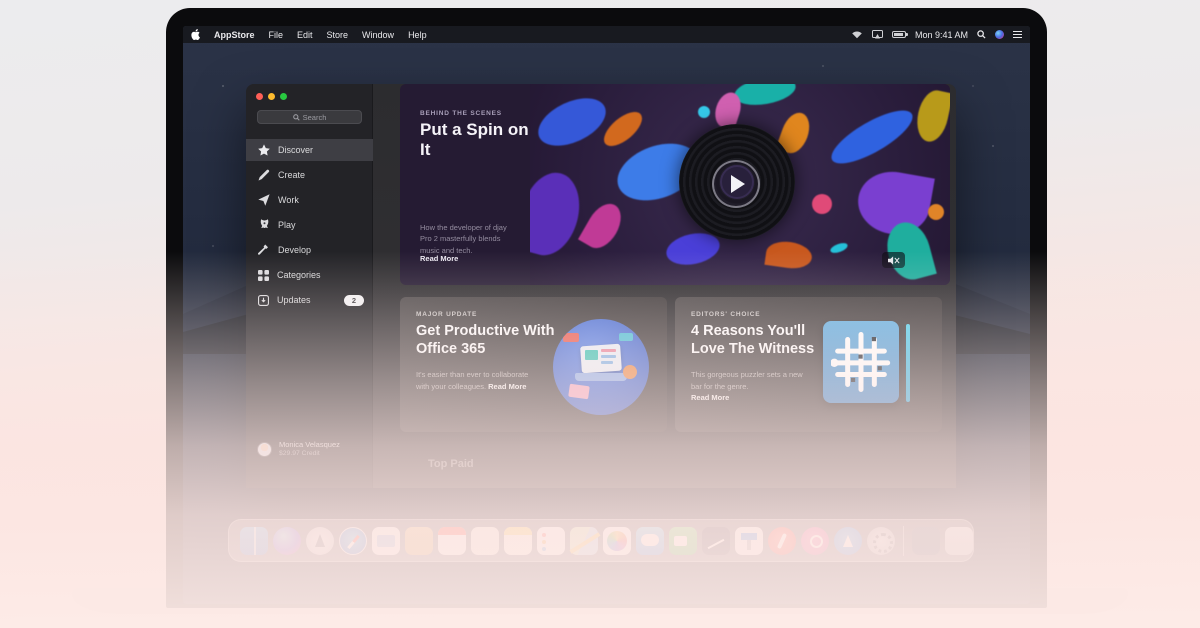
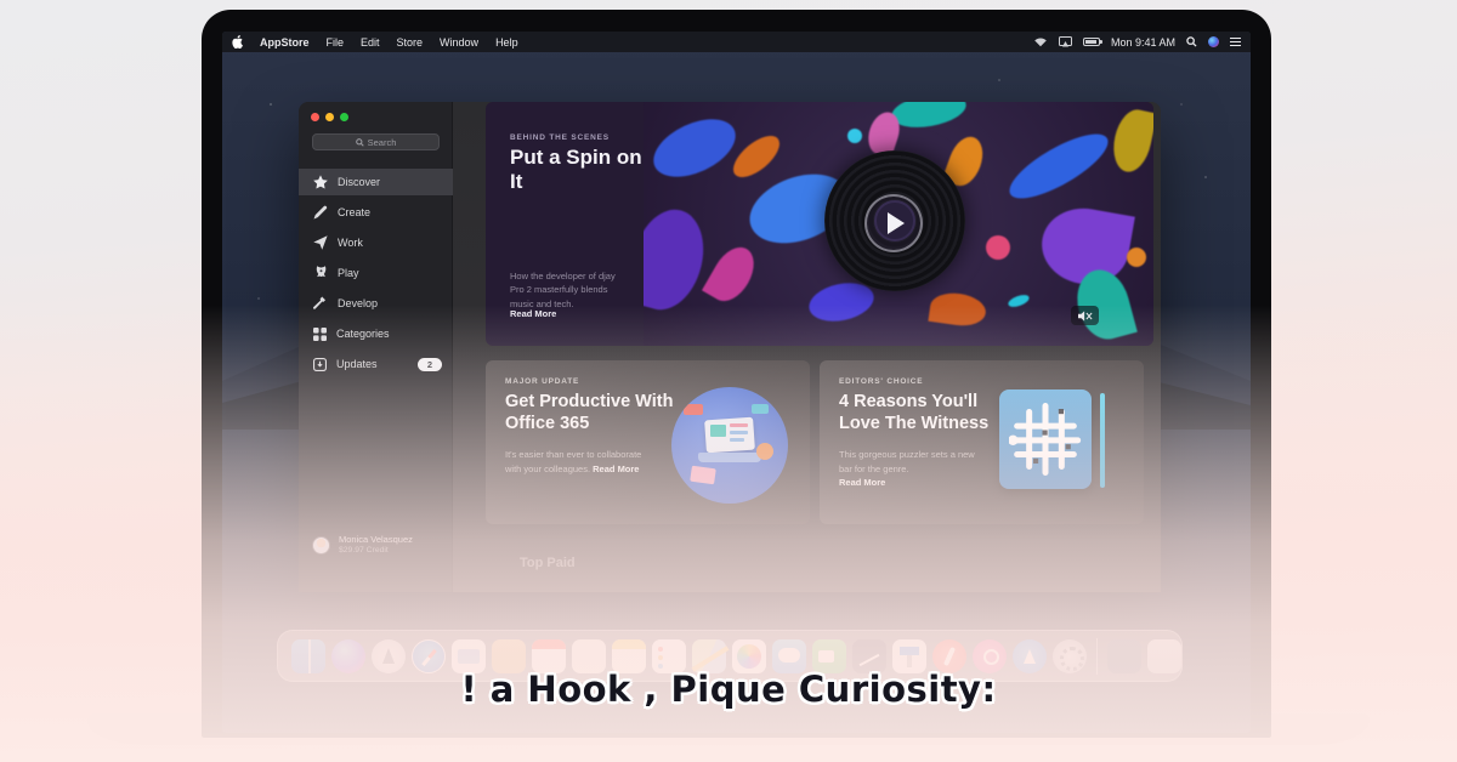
+ ! a Hook , Pique Curiosity:
